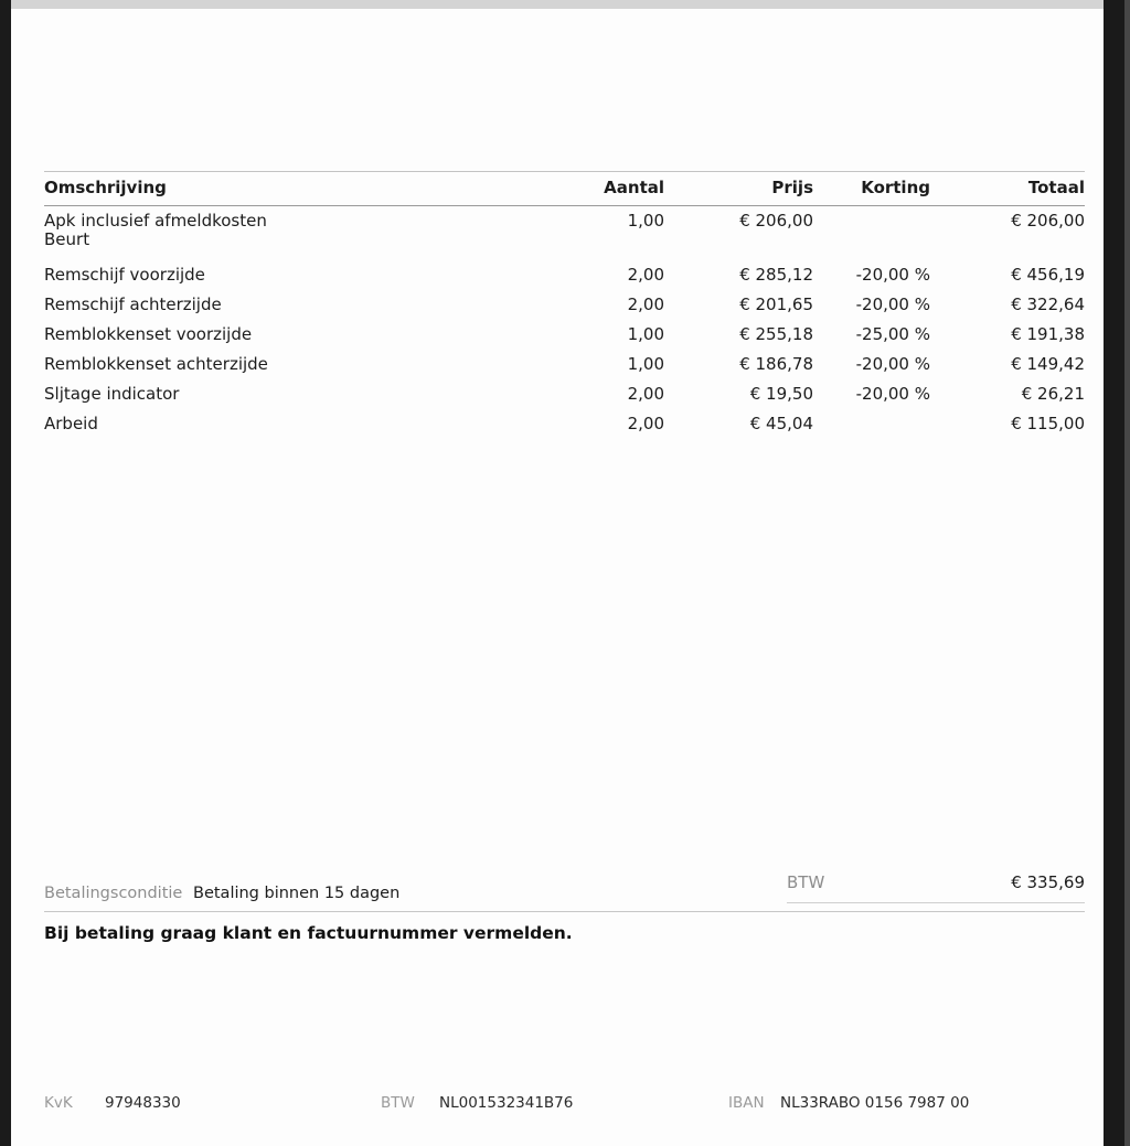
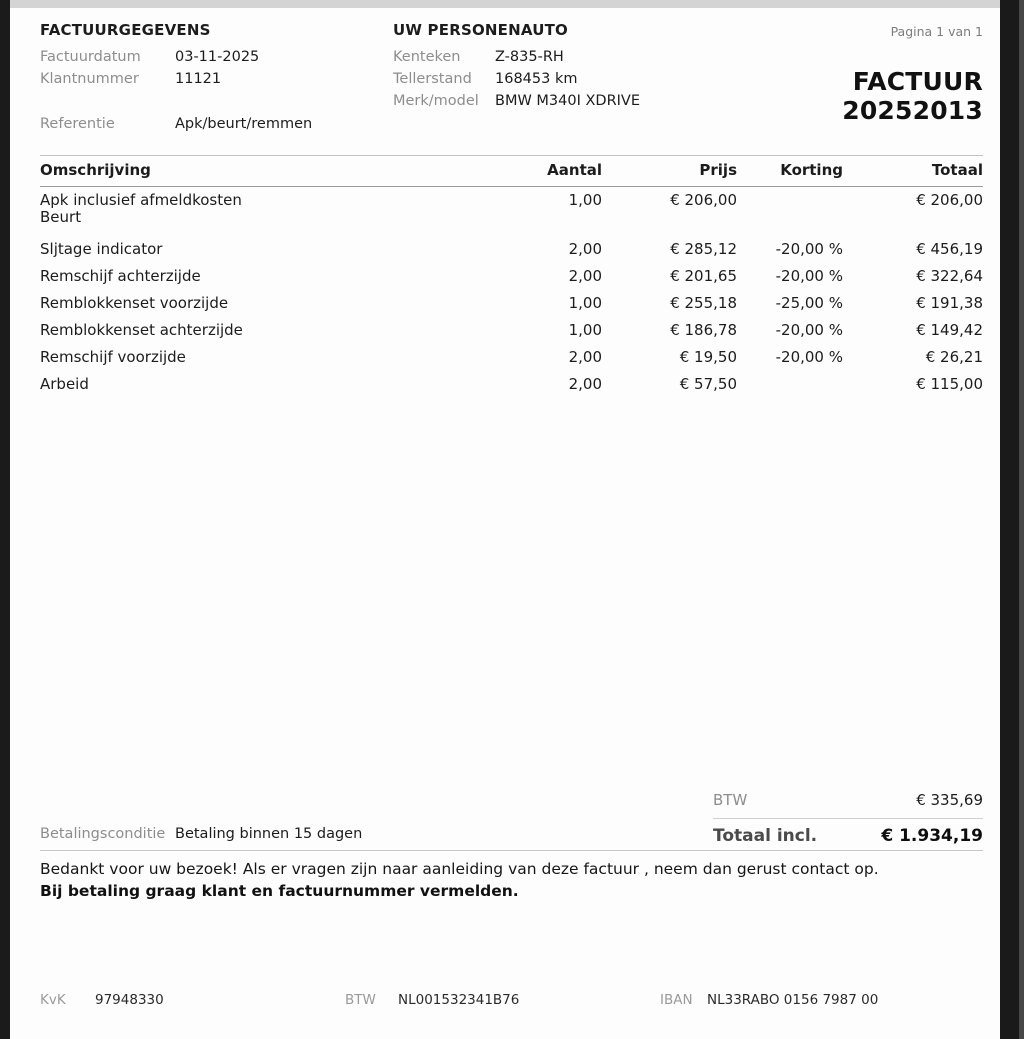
+ FACTUURGEGEVENS
+ Factuurdatum
+ 03-11-2025
+ Klantnummer
+ 11121
+ Referentie
+ Apk/beurt/remmen
+ UW PERSONENAUTO
+ Kenteken
+ Z-835-RH
+ Tellerstand
+ 168453 km
+ Merk/model
+ BMW M340I XDRIVE
+ Pagina 1 van 1
+ FACTUUR 20252013
  Omschrijving
  Aantal
  Prijs
  Korting
  Totaal
  Apk inclusief afmeldkosten
  Beurt
  1,00
  € 206,00
  € 206,00
- Remschijf voorzijde
+ Sljtage indicator
  2,00
  € 285,12
  -20,00 %
  € 456,19
  Remschijf achterzijde
  2,00
  € 201,65
  -20,00 %
  € 322,64
  Remblokkenset voorzijde
  1,00
  € 255,18
  -25,00 %
  € 191,38
  Remblokkenset achterzijde
  1,00
  € 186,78
  -20,00 %
  € 149,42
- Sljtage indicator
+ Remschijf voorzijde
  2,00
  € 19,50
  -20,00 %
  € 26,21
  Arbeid
  2,00
- € 45,04
+ € 57,50
  € 115,00
  Betalingsconditie
  Betaling binnen 15 dagen
  BTW
  € 335,69
+ Totaal incl.
+ € 1.934,19
+ Bedankt voor uw bezoek! Als er vragen zijn naar aanleiding van deze factuur , neem dan gerust contact op.
  Bij betaling graag klant en factuurnummer vermelden.
  KvK
  97948330
  BTW
  NL001532341B76
  IBAN
  NL33RABO 0156 7987 00
